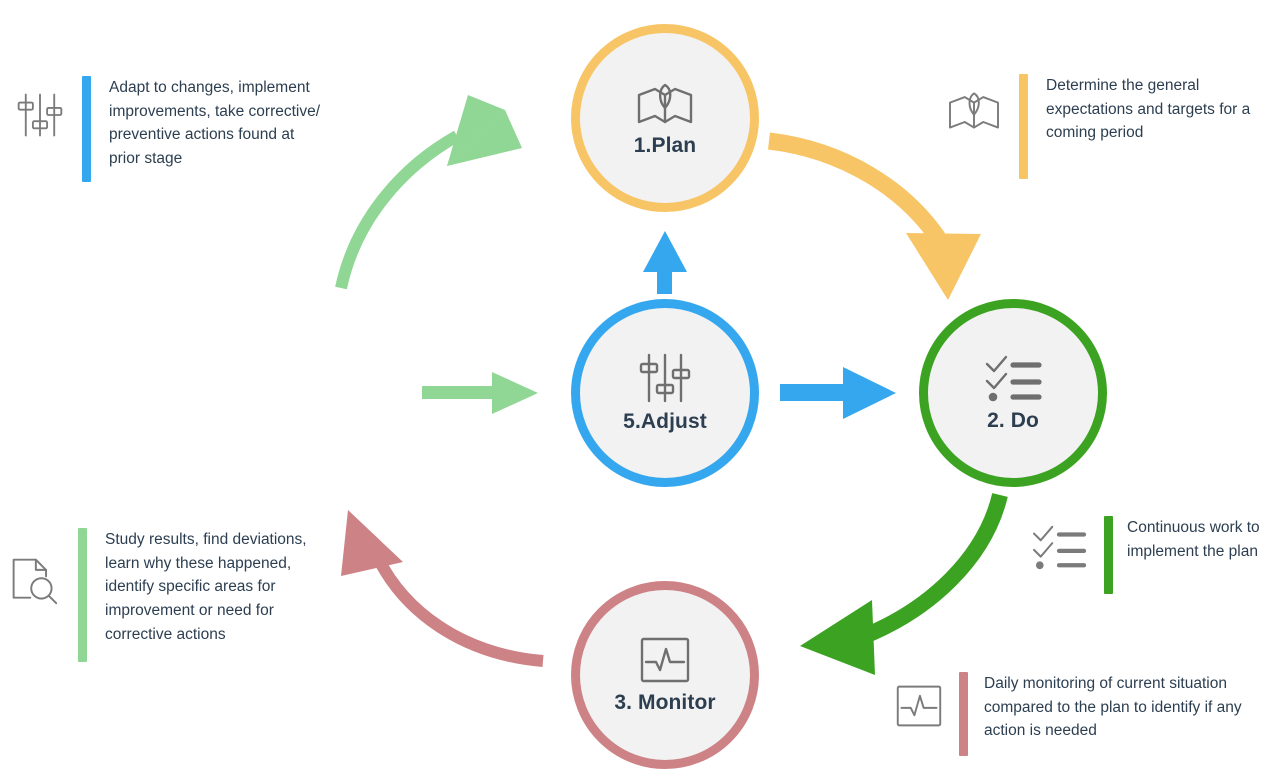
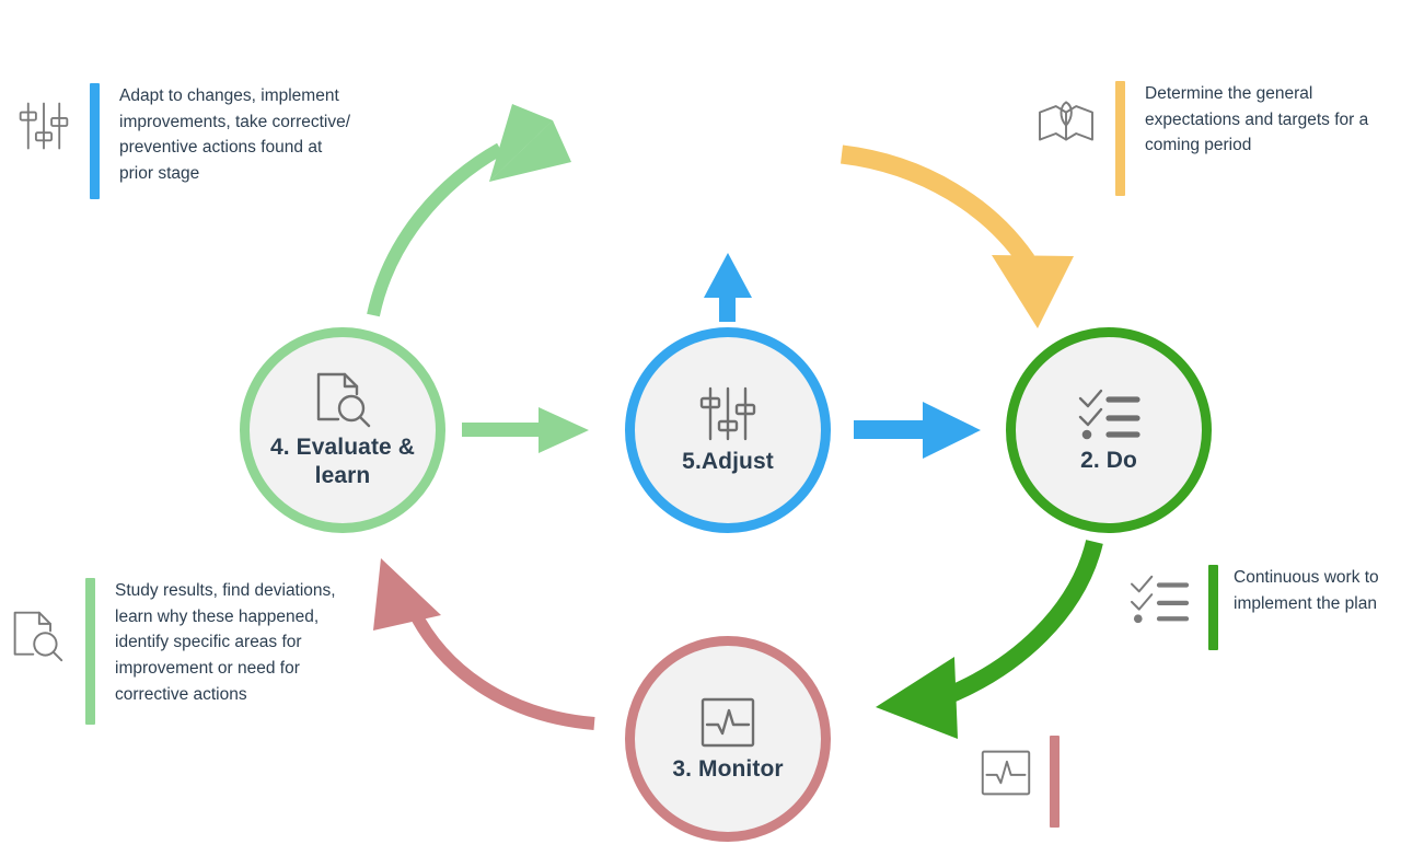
- 1.Plan
  2. Do
  3. Monitor
+ 4. Evaluate & learn
  5.Adjust
  Adapt to changes, implement improvements, take corrective/ preventive actions found at prior stage
  Determine the general expectations and targets for a coming period
  Continuous work to implement the plan
- Daily monitoring of current situation compared to the plan to identify if any action is needed
  Study results, find deviations, learn why these happened, identify specific areas for improvement or need for corrective actions
